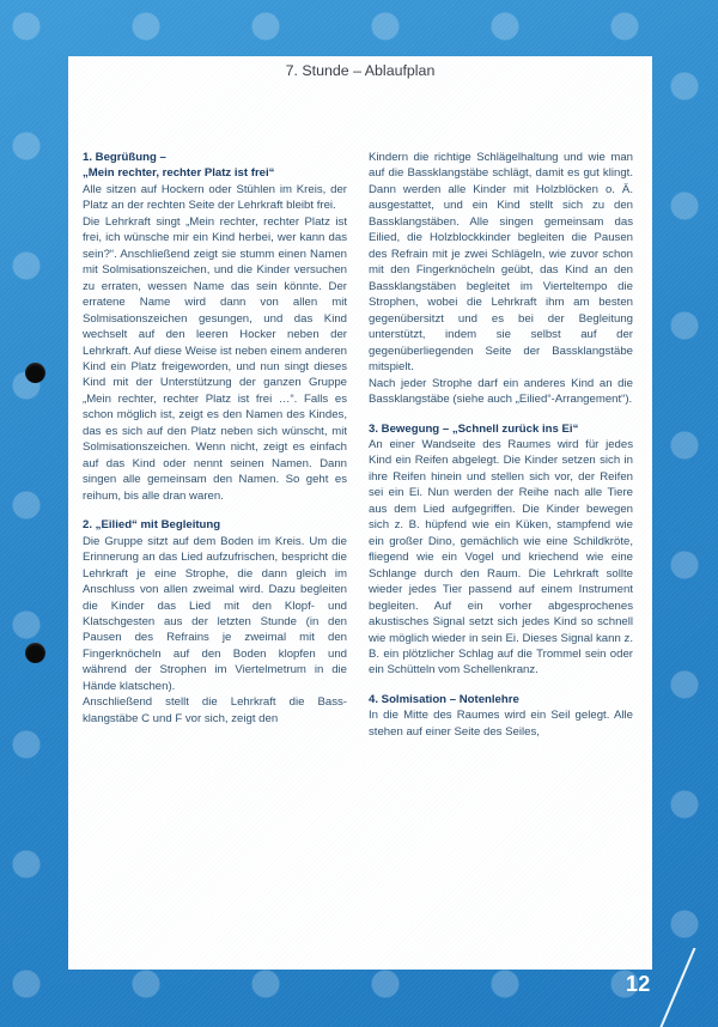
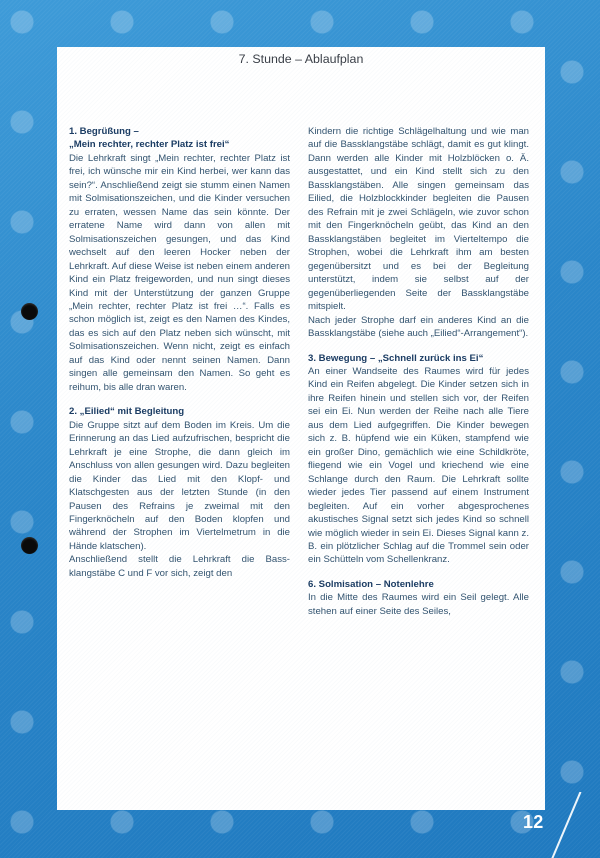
  7. Stunde – Ablaufplan
  1. Begrüßung –
  „Mein rechter, rechter Platz ist frei“
- Alle sitzen auf Hockern oder Stühlen im Kreis, der Platz an der rechten Seite der Lehrkraft bleibt frei.
  Die Lehrkraft singt „Mein rechter, rechter Platz ist frei, ich wünsche mir ein Kind her­bei, wer kann das sein?“. Anschließend zeigt sie stumm einen Namen mit Solmi­sationszeichen, und die Kinder versuchen zu erraten, wessen Name das sein könnte. Der erratene Name wird dann von allen mit Solmisationszeichen gesungen, und das Kind wechselt auf den leeren Hocker neben der Lehrkraft. Auf diese Weise ist neben ei­nem anderen Kind ein Platz freigeworden, und nun singt dieses Kind mit der Unter­stützung der ganzen Gruppe „Mein rech­ter, rechter Platz ist frei …“. Falls es schon möglich ist, zeigt es den Namen des Kin­des, das es sich auf den Platz neben sich wünscht, mit Solmisationszeichen. Wenn nicht, zeigt es einfach auf das Kind oder nennt seinen Namen. Dann singen alle ge­meinsam den Namen. So geht es reihum, bis alle dran waren.
  2. „Eilied“ mit Begleitung
- Die Gruppe sitzt auf dem Boden im Kreis. Um die Erinnerung an das Lied aufzufri­schen, bespricht die Lehrkraft je eine Stro­phe, die dann gleich im Anschluss von allen zweimal wird. Dazu begleiten die Kinder das Lied mit den Klopf- und Klatschgesten aus der letzten Stunde (in den Pausen des Refrains je zweimal mit den Fingerknöcheln auf den Boden klopfen und während der Strophen im Viertelmetrum in die Hände klatschen).
+ Die Gruppe sitzt auf dem Boden im Kreis. Um die Erinnerung an das Lied aufzufri­schen, bespricht die Lehrkraft je eine Stro­phe, die dann gleich im Anschluss von allen gesungen wird. Dazu begleiten die Kinder das Lied mit den Klopf- und Klatschgesten aus der letzten Stunde (in den Pausen des Refrains je zweimal mit den Fingerknöcheln auf den Boden klopfen und während der Strophen im Viertelmetrum in die Hände klatschen).
  Anschließend stellt die Lehrkraft die Bass­klangstäbe C und F vor sich, zeigt den
  Kindern die richtige Schlägelhaltung und wie man auf die Bassklangstäbe schlägt, damit es gut klingt. Dann werden alle Kin­der mit Holzblöcken o. Ä. ausgestattet, und ein Kind stellt sich zu den Bassklang­stäben. Alle singen gemeinsam das Eilied, die Holzblockkinder begleiten die Pausen des Refrain mit je zwei Schlägeln, wie zuvor schon mit den Fingerknöcheln geübt, das Kind an den Bassklangstäben begleitet im Vierteltempo die Strophen, wobei die Lehr­kraft ihm am besten gegenübersitzt und es bei der Begleitung unterstützt, indem sie selbst auf der gegenüberliegenden Seite der Bassklangstäbe mitspielt.
  Nach jeder Strophe darf ein anderes Kind an die Bassklangstäbe (siehe auch „Eilied“-Arrangement“).
  3. Bewegung – „Schnell zurück ins Ei“
  An einer Wandseite des Raumes wird für jedes Kind ein Reifen abgelegt. Die Kinder setzen sich in ihre Reifen hinein und stellen sich vor, der Reifen sei ein Ei. Nun werden der Reihe nach alle Tiere aus dem Lied aufgegriffen. Die Kinder bewegen sich z. B. hüpfend wie ein Küken, stampfend wie ein großer Dino, gemächlich wie eine Schild­kröte, fliegend wie ein Vogel und kriechend wie eine Schlange durch den Raum. Die Lehrkraft sollte wieder jedes Tier passend auf einem Instrument begleiten. Auf ein vorher abgesprochenes akustisches Signal setzt sich jedes Kind so schnell wie mög­lich wieder in sein Ei. Dieses Signal kann z. B. ein plötzlicher Schlag auf die Trommel sein oder ein Schütteln vom Schellenkranz.
- 4. Solmisation – Notenlehre
+ 6. Solmisation – Notenlehre
  In die Mitte des Raumes wird ein Seil ge­legt. Alle stehen auf einer Seite des Seiles,
  12
